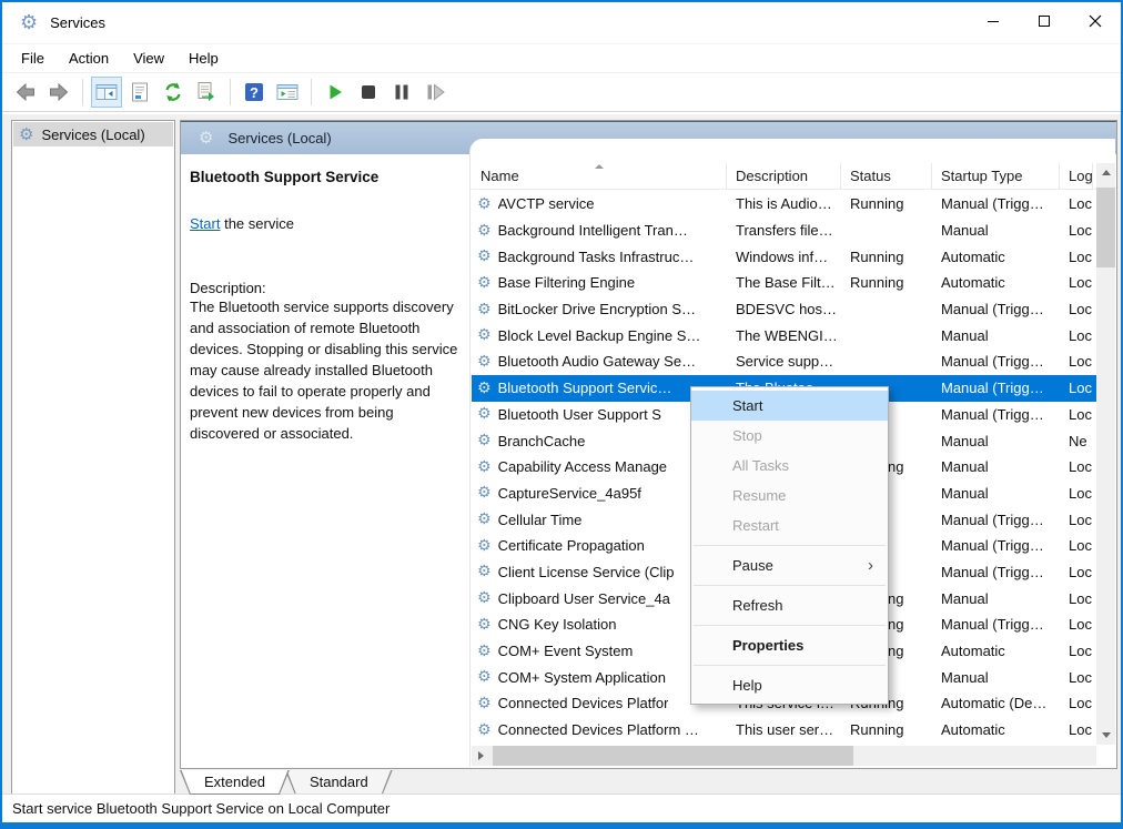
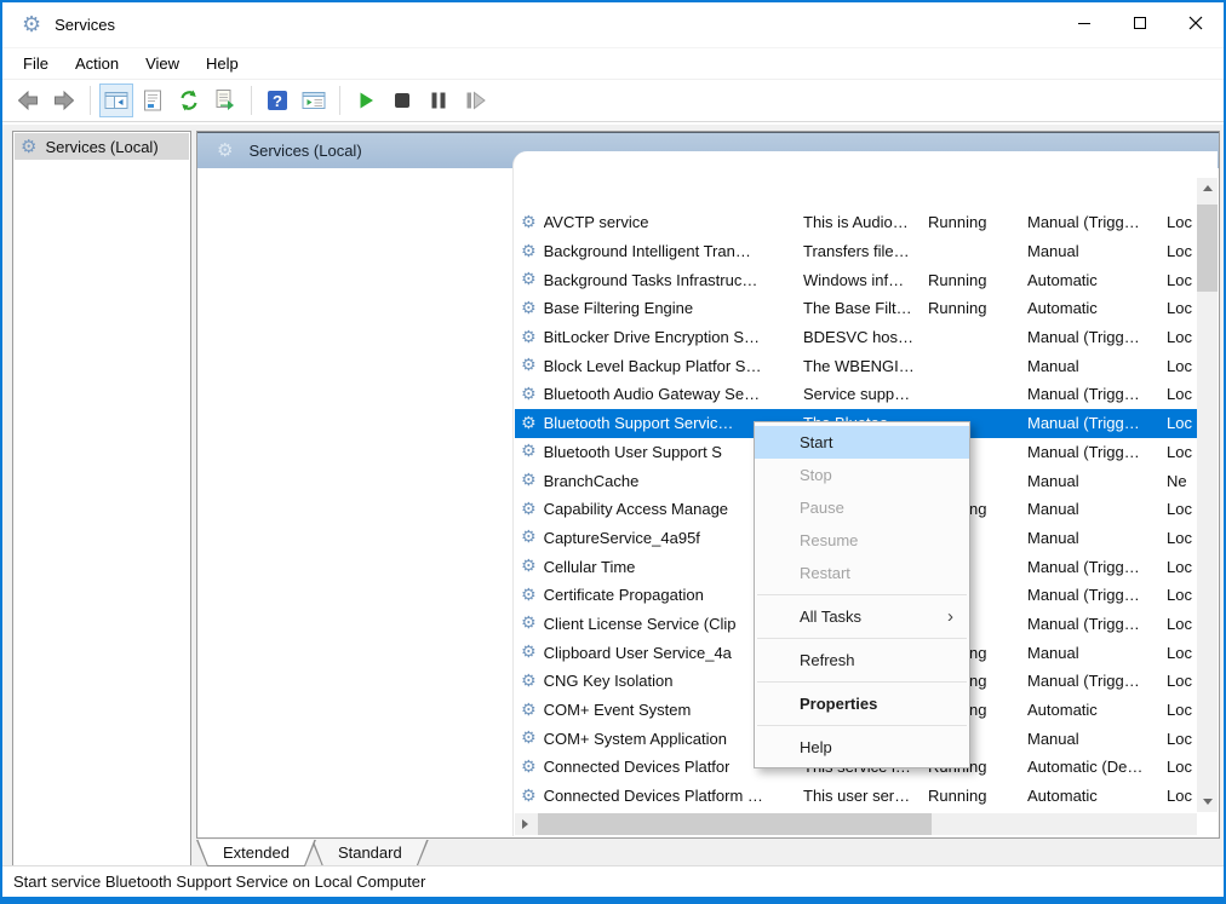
  ⚙
  Services
  File
  Action
  View
  Help
  ?
  ⚙
  Services (Local)
  ⚙
  Services (Local)
- Bluetooth Support Service
- Start the service
- Description:
- The Bluetooth service supports discovery and association of remote Bluetooth devices. Stopping or disabling this service may cause already installed Bluetooth devices to fail to operate properly and prevent new devices from being discovered or associated.
- Name
- Description
- Status
- Startup Type
- Log
  ⚙
  AVCTP service
  This is Audio…
  Running
  Manual (Trigg…
  Loc
  ⚙
  Background Intelligent Tran…
  Transfers file…
  Manual
  Loc
  ⚙
  Background Tasks Infrastruc…
  Windows inf…
  Running
  Automatic
  Loc
  ⚙
  Base Filtering Engine
  The Base Filt…
  Running
  Automatic
  Loc
  ⚙
  BitLocker Drive Encryption S…
  BDESVC hos…
  Manual (Trigg…
  Loc
  ⚙
- Block Level Backup Engine S…
+ Block Level Backup Platfor S…
  The WBENGI…
  Manual
  Loc
  ⚙
  Bluetooth Audio Gateway Se…
  Service supp…
  Manual (Trigg…
  Loc
  ⚙
  Bluetooth Support Servic…
  Manual (Trigg…
  Loc
  ⚙
  Bluetooth User Support S
  Manual (Trigg…
  Loc
  ⚙
  BranchCache
  Manual
  Ne
  ⚙
  Capability Access Manage
  Manual
  Loc
  ⚙
  CaptureService_4a95f
  Manual
  Loc
  ⚙
  Cellular Time
  Manual (Trigg…
  Loc
  ⚙
  Certificate Propagation
  Manual (Trigg…
  Loc
  ⚙
  Client License Service (Clip
  Manual (Trigg…
  Loc
  ⚙
  Clipboard User Service_4a
  Manual
  Loc
  ⚙
  CNG Key Isolation
  Manual (Trigg…
  Loc
  ⚙
  COM+ Event System
  Automatic
  Loc
  ⚙
  COM+ System Application
  Manual
  Loc
  ⚙
  Connected Devices Platfor
  Automatic (De…
  Loc
  ⚙
  Connected Devices Platform …
  This user ser…
  Running
  Automatic
  Loc
  Extended
  Standard
  Start
  Stop
- All Tasks
+ Pause
  Resume
  Restart
- Pause
+ All Tasks
  ›
  Refresh
  Properties
  Help
  Start service Bluetooth Support Service on Local Computer
